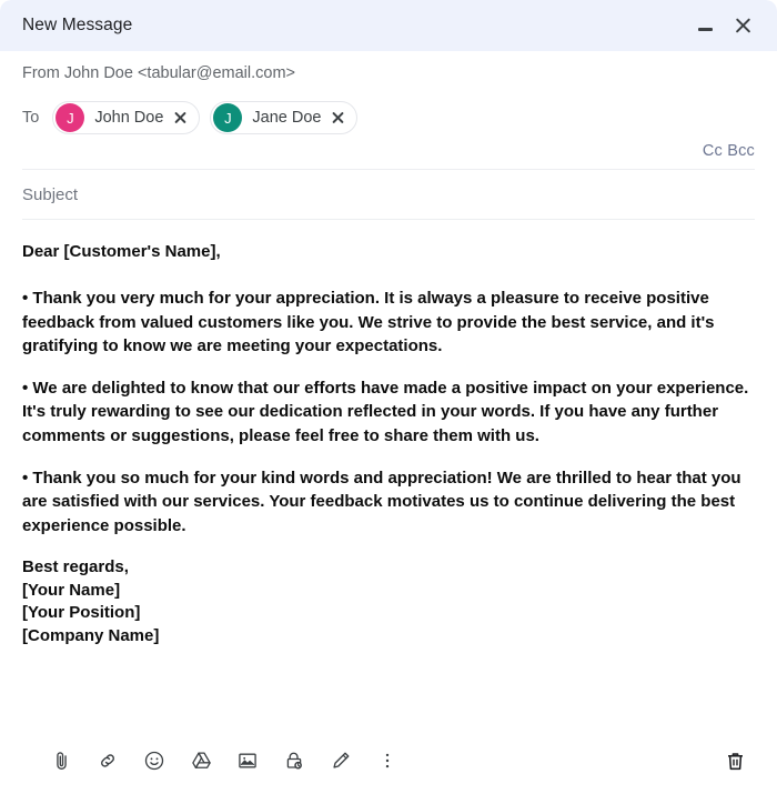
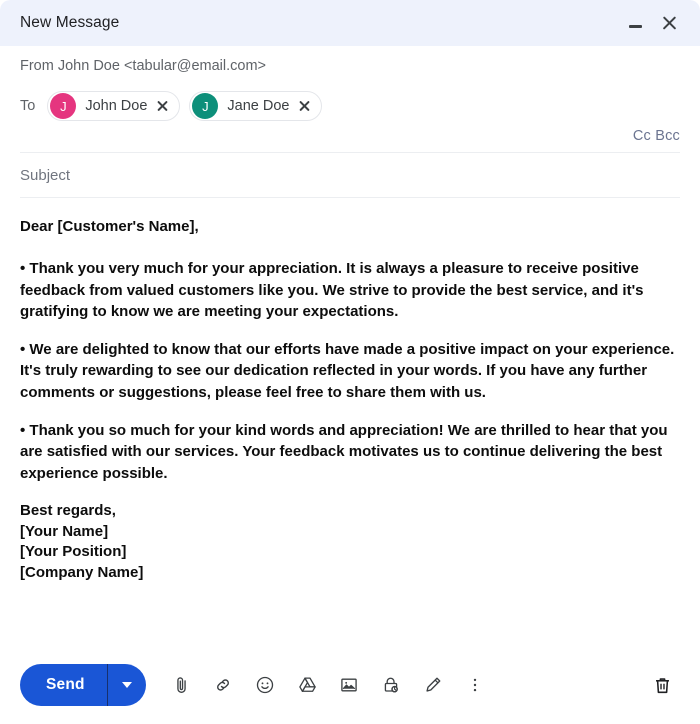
  New Message
  From John Doe <tabular@email.com>
  To
  J
  John Doe
  J
  Jane Doe
  Cc Bcc
  Subject
  Dear [Customer's Name],
  • Thank you very much for your appreciation. It is always a pleasure to receive positive feedback from valued customers like you. We strive to provide the best service, and it's gratifying to know we are meeting your expectations.
  • We are delighted to know that our efforts have made a positive impact on your experience. It's truly rewarding to see our dedication reflected in your words. If you have any further comments or suggestions, please feel free to share them with us.
  • Thank you so much for your kind words and appreciation! We are thrilled to hear that you are satisfied with our services. Your feedback motivates us to continue delivering the best experience possible.
  Best regards,
  [Your Name]
  [Your Position]
  [Company Name]
+ Send
